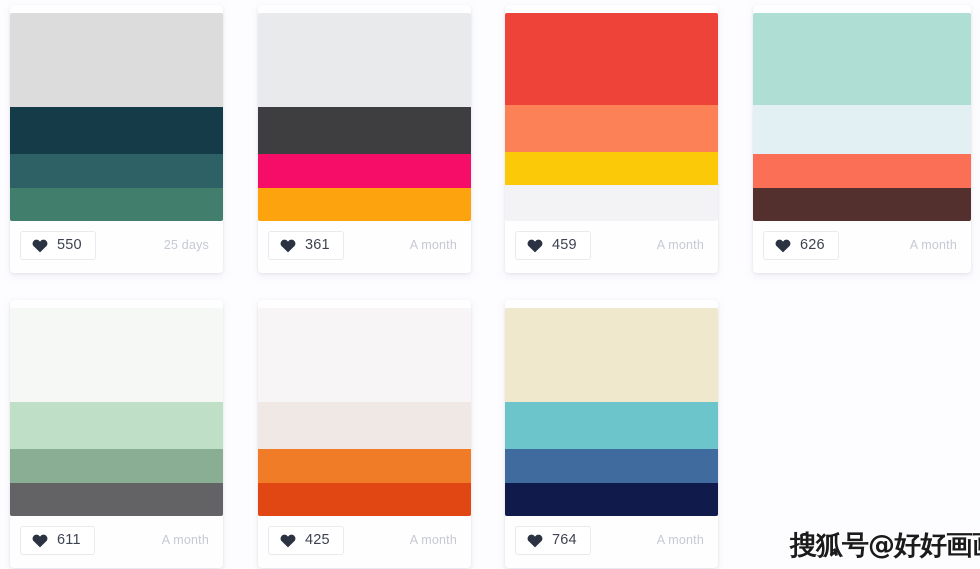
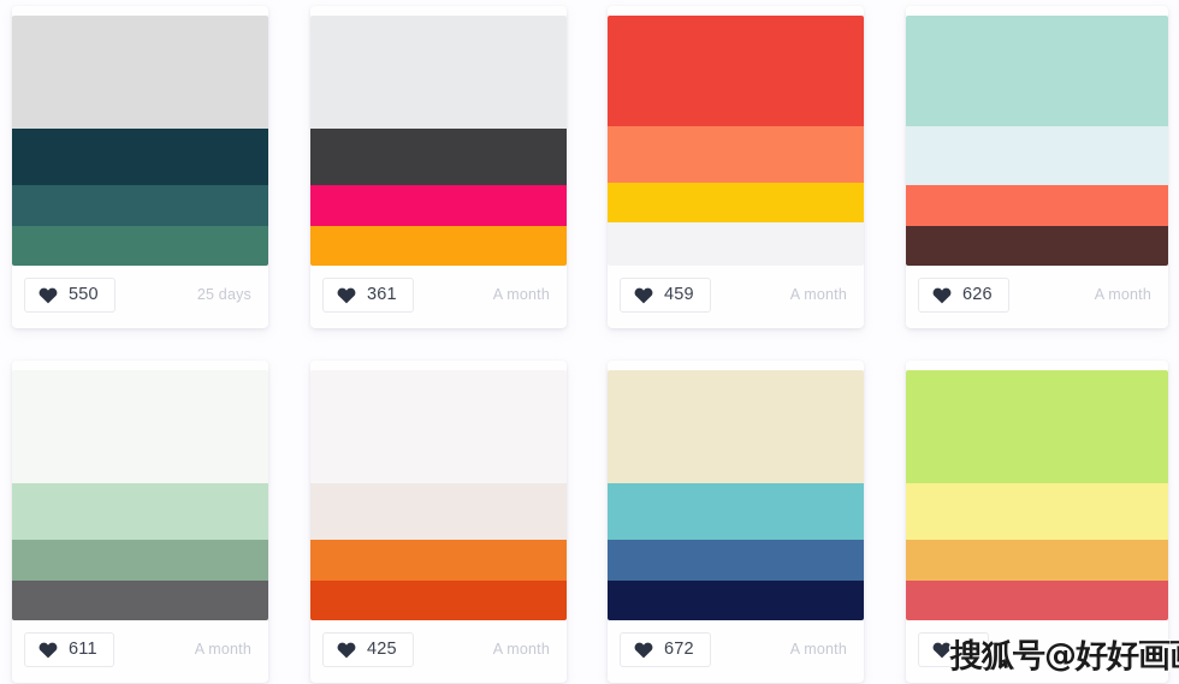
  550
  25 days
  361
  A month
  459
  A month
  626
  A month
  611
  A month
  425
  A month
- 764
+ 672
  A month
+ 4
  搜狐号@好好画
